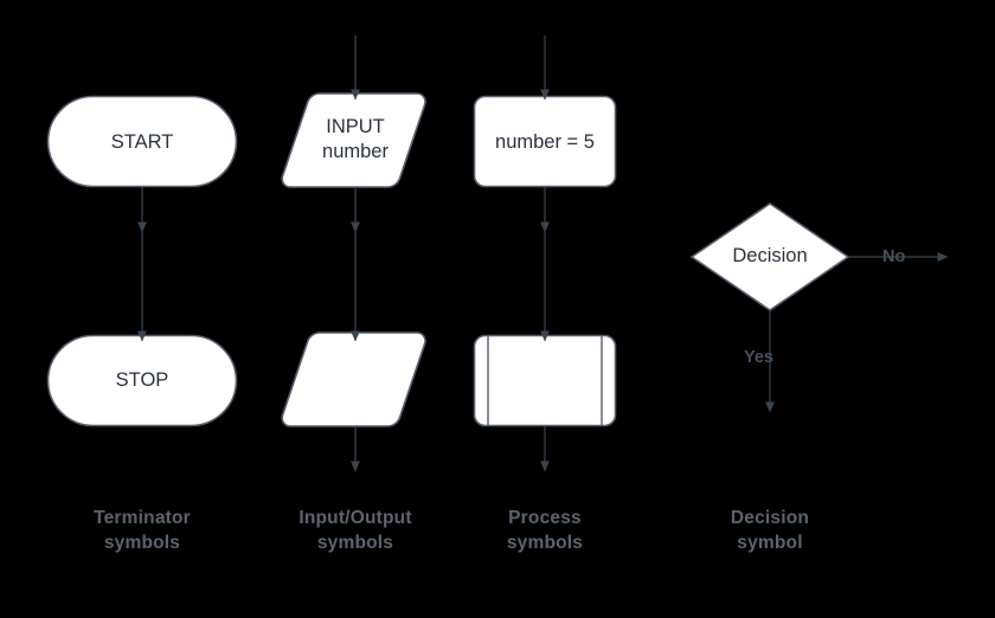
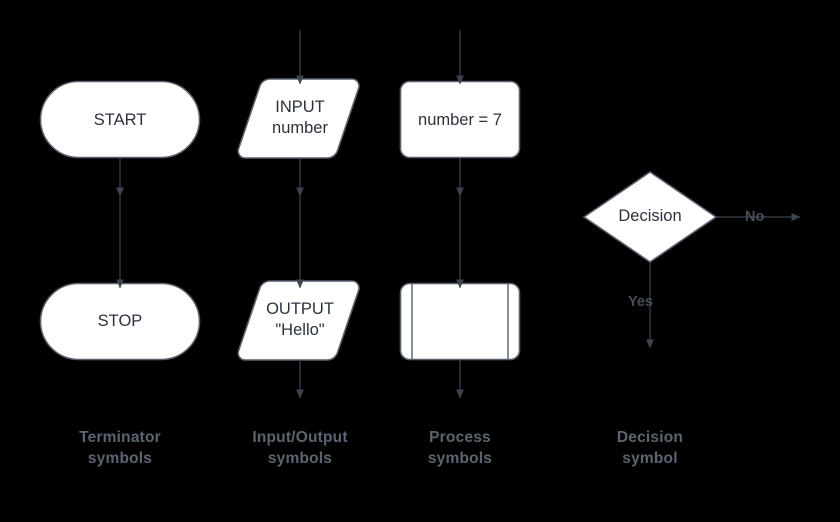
  START
  STOP
  INPUT
  number
+ OUTPUT
+ "Hello"
- number = 5
+ number = 7
  Decision
  No
  Yes
  Terminator
  symbols
  Input/Output
  symbols
  Process
  symbols
  Decision
  symbol
